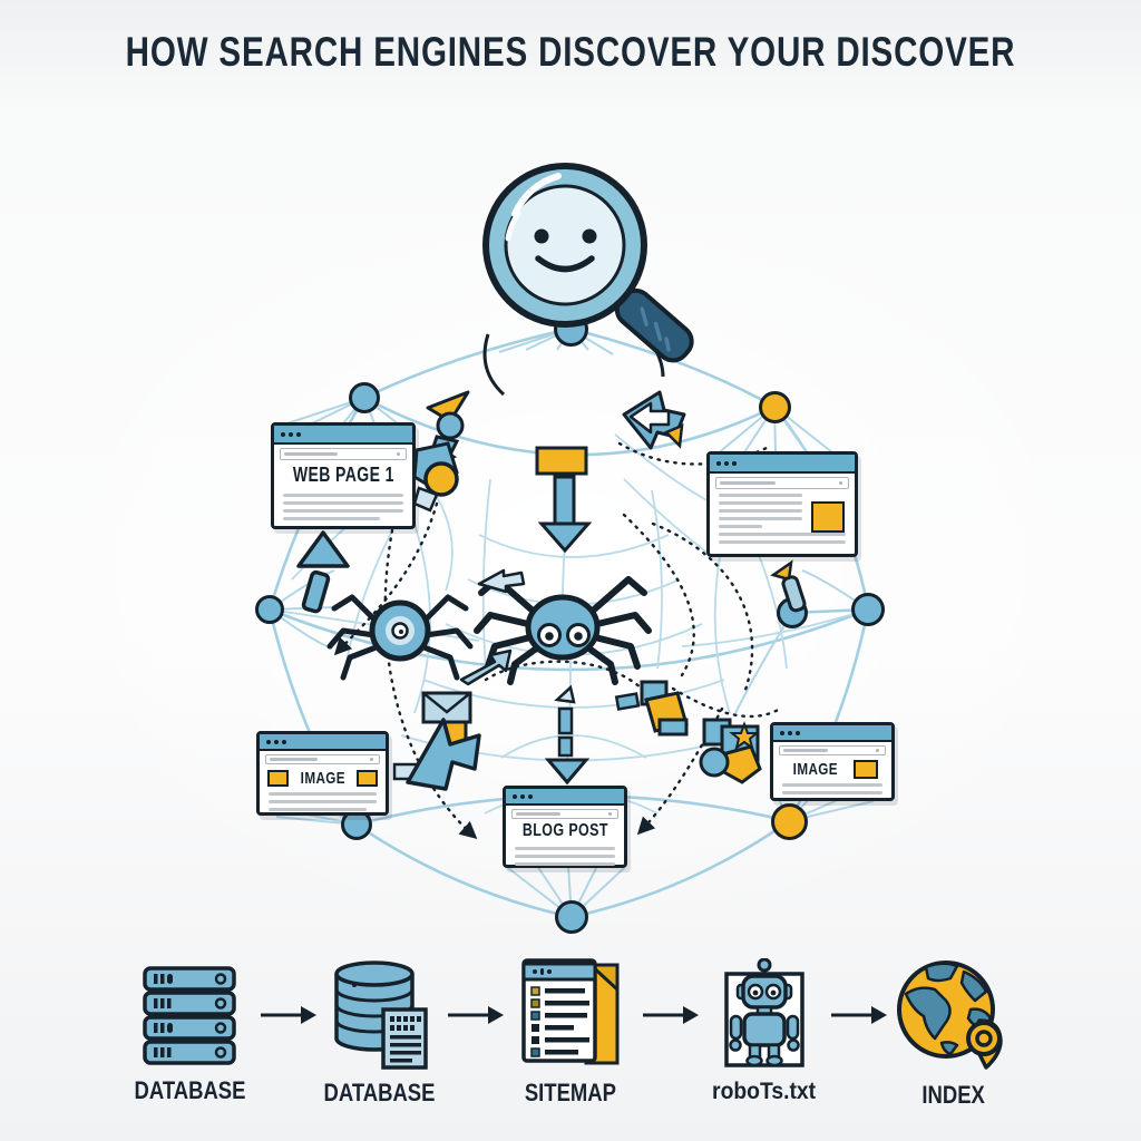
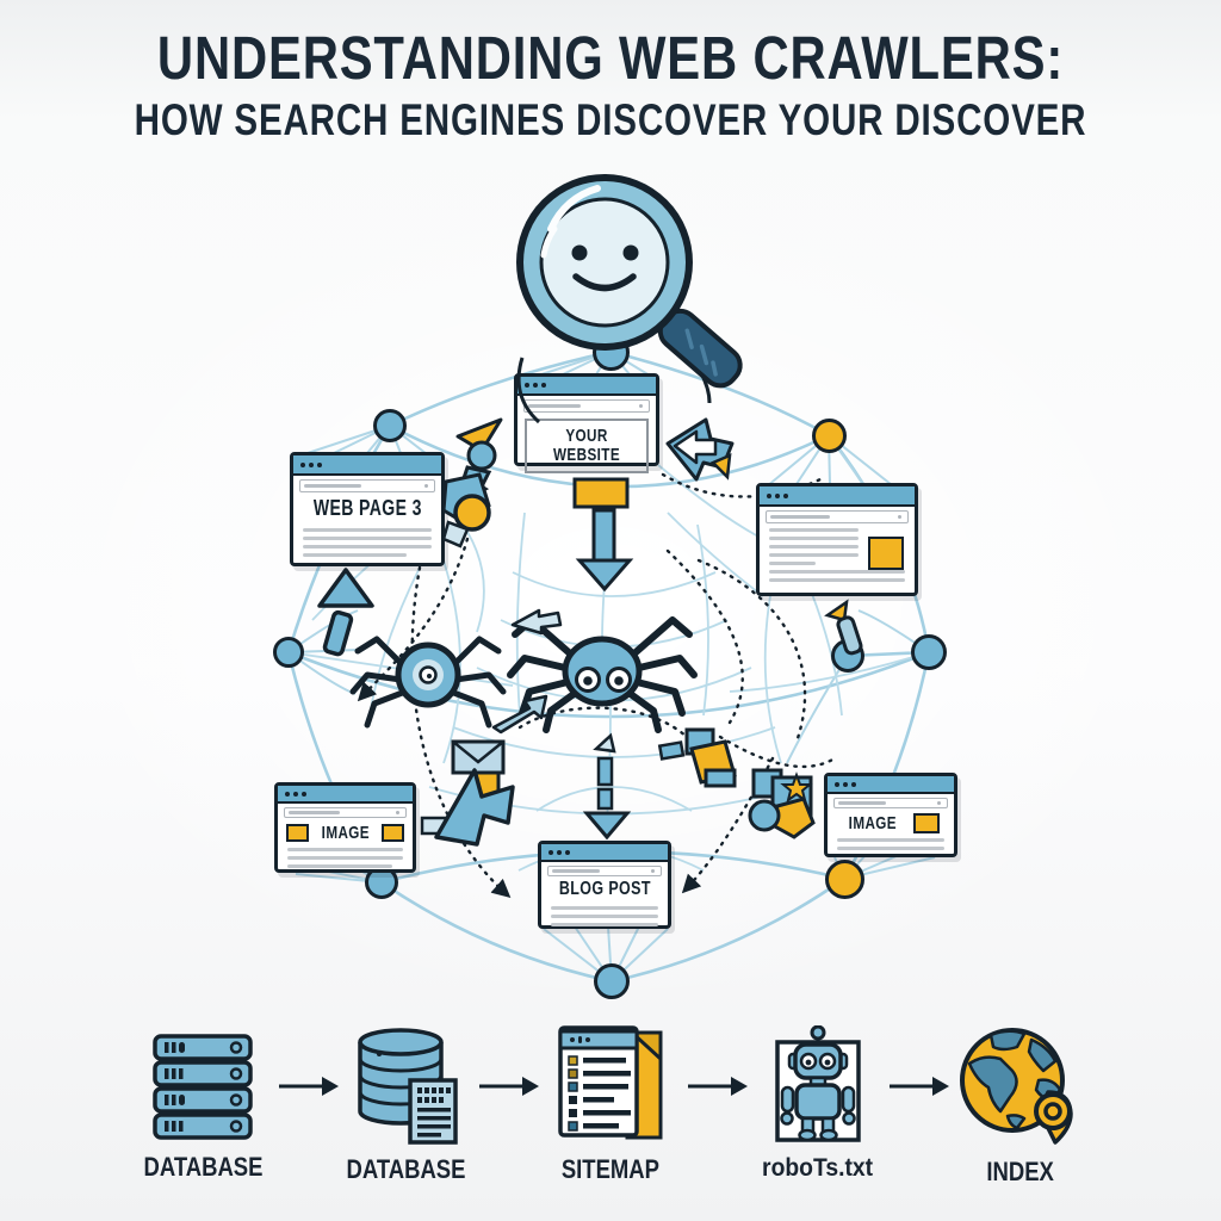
+ UNDERSTANDING WEB CRAWLERS:
  HOW SEARCH ENGINES DISCOVER YOUR DISCOVER
+ YOUR WEBSITE
- WEB PAGE 1
+ WEB PAGE 3
  IMAGE
  IMAGE
  BLOG POST
  DATABASE
  DATABASE
  SITEMAP
  roboTs.txt
  INDEX
